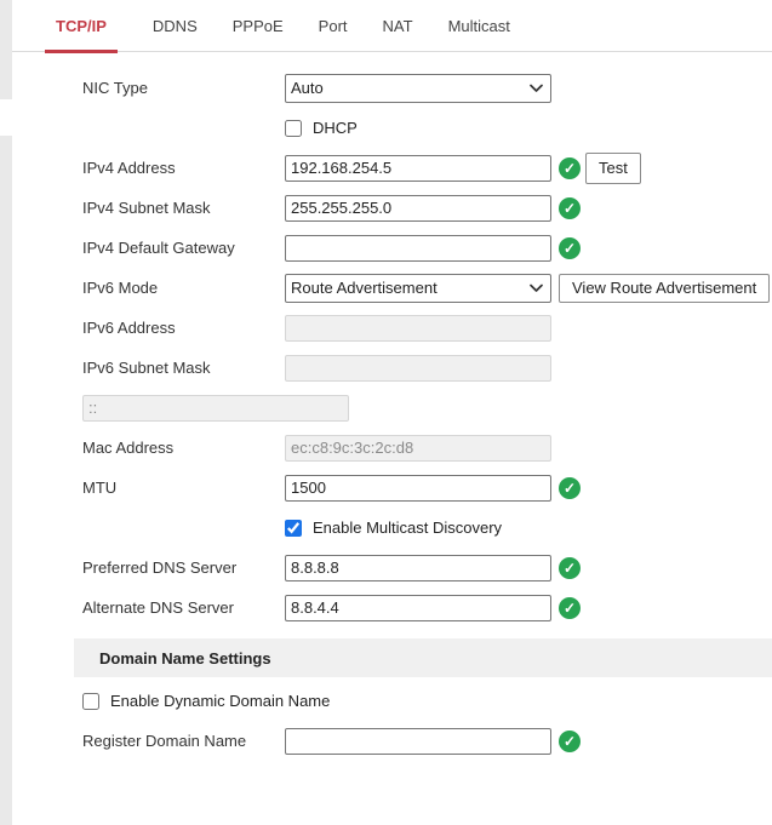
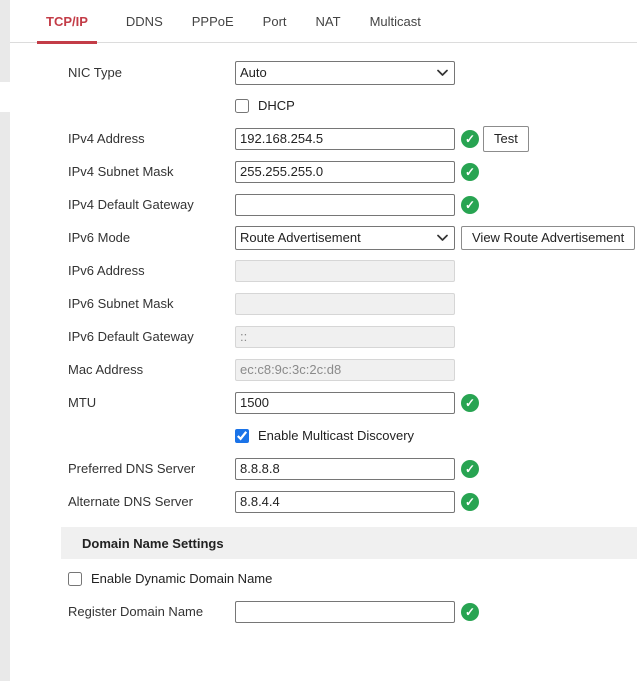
  TCP/IP
  DDNS
  PPPoE
  Port
  NAT
  Multicast
  NIC Type
  Auto
  DHCP
  IPv4 Address
  192.168.254.5
  ✓
  Test
  IPv4 Subnet Mask
  255.255.255.0
  ✓
  IPv4 Default Gateway
  ✓
  IPv6 Mode
  Route Advertisement
  View Route Advertisement
  IPv6 Address
  IPv6 Subnet Mask
+ IPv6 Default Gateway
  ::
  Mac Address
  ec:c8:9c:3c:2c:d8
  MTU
  1500
  ✓
  Enable Multicast Discovery
  Preferred DNS Server
  8.8.8.8
  ✓
  Alternate DNS Server
  8.8.4.4
  ✓
  Domain Name Settings
  Enable Dynamic Domain Name
  Register Domain Name
  ✓
